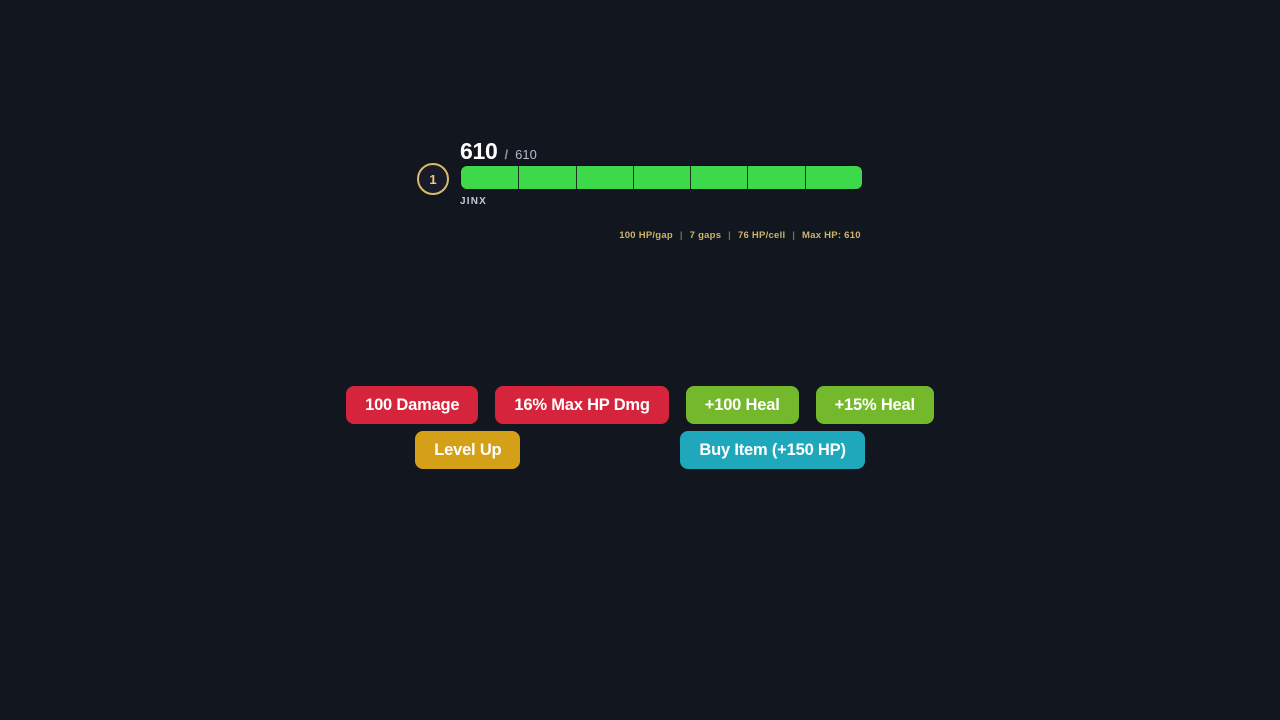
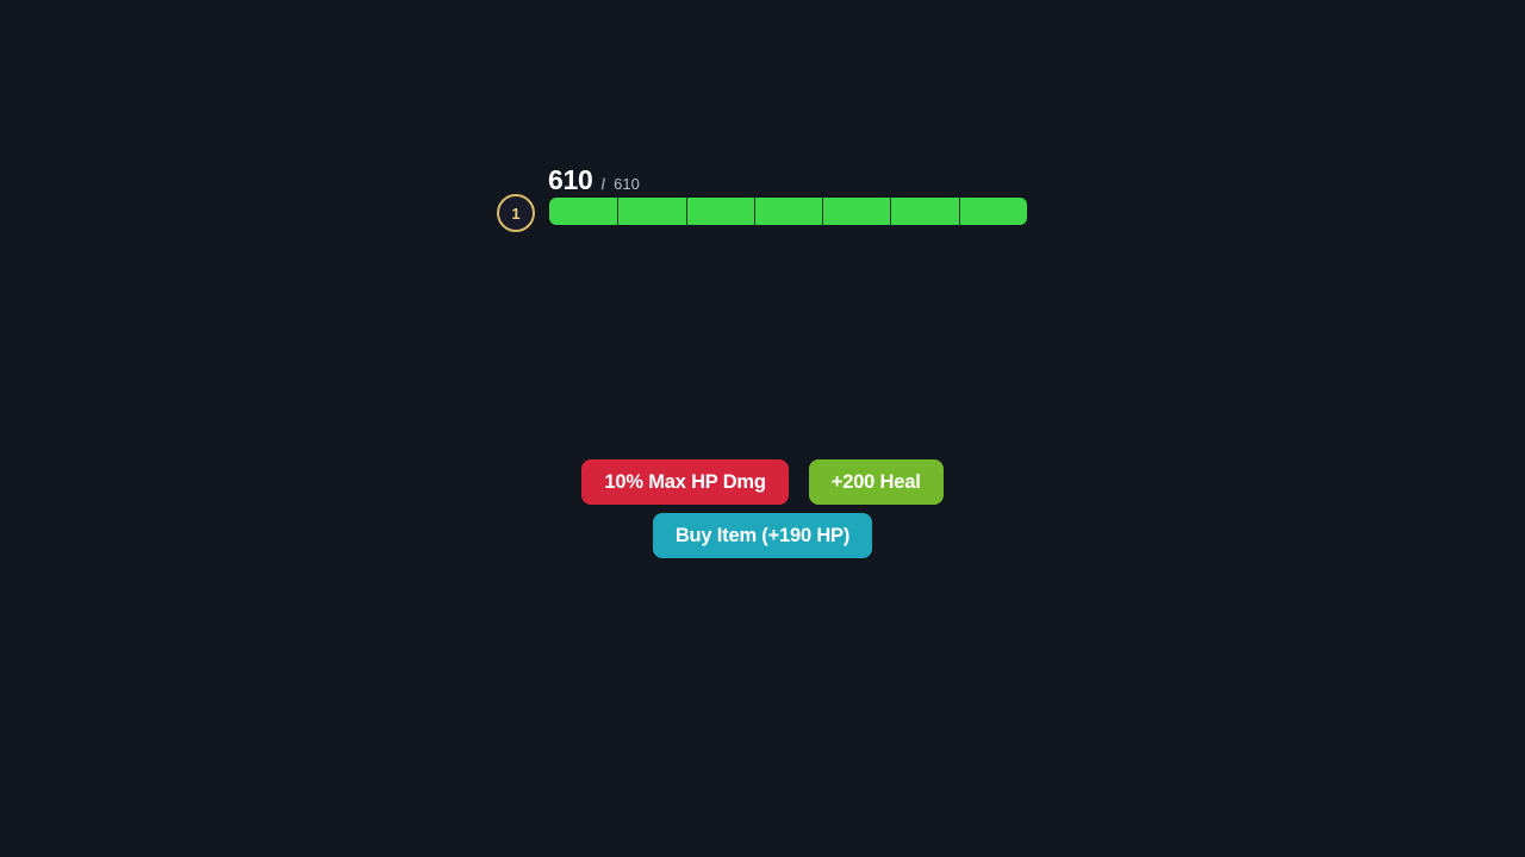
  1
  610
  /
  610
- JINX
- 100 HP/gap | 7 gaps | 76 HP/cell | Max HP: 610
- 100 Damage
- 16% Max HP Dmg
+ 10% Max HP Dmg
- +100 Heal
+ +200 Heal
- +15% Heal
- Level Up
- Buy Item (+150 HP)
+ Buy Item (+190 HP)
